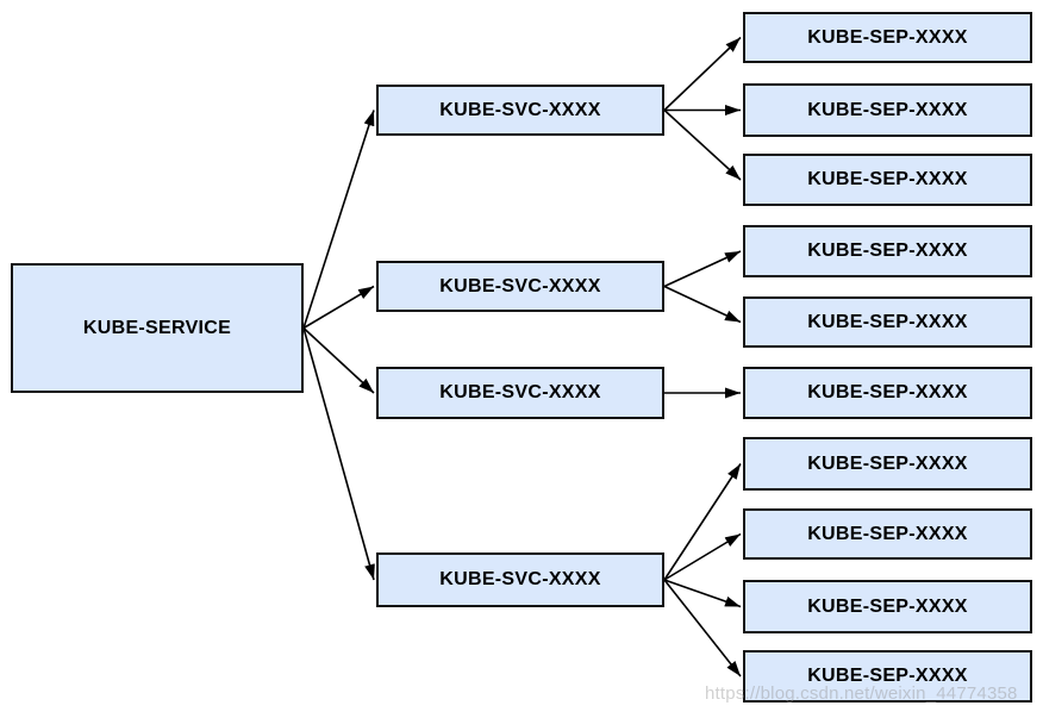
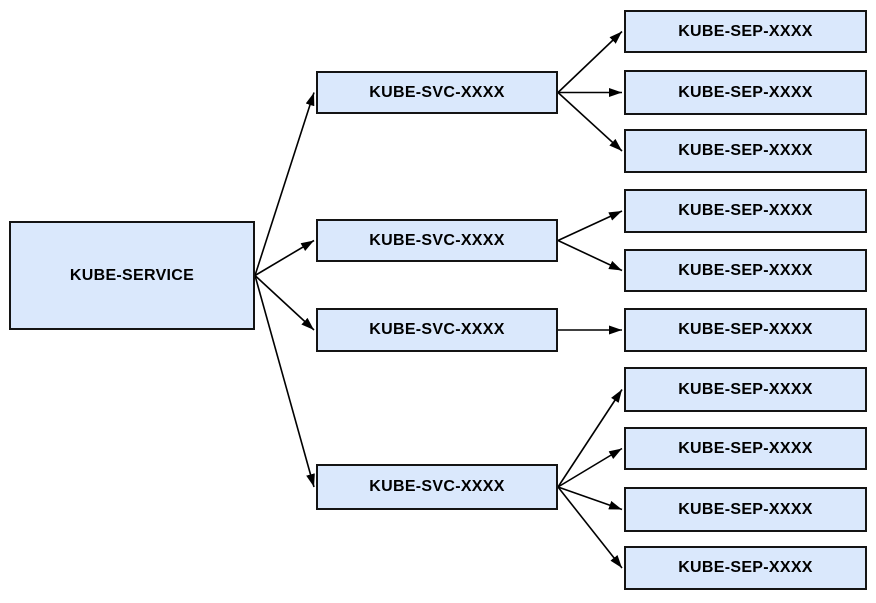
  KUBE-SERVICE
  KUBE-SVC-XXXX
  KUBE-SVC-XXXX
  KUBE-SVC-XXXX
  KUBE-SVC-XXXX
  KUBE-SEP-XXXX
  KUBE-SEP-XXXX
  KUBE-SEP-XXXX
  KUBE-SEP-XXXX
  KUBE-SEP-XXXX
  KUBE-SEP-XXXX
  KUBE-SEP-XXXX
  KUBE-SEP-XXXX
  KUBE-SEP-XXXX
  KUBE-SEP-XXXX
- https://blog.csdn.net/weixin_44774358
